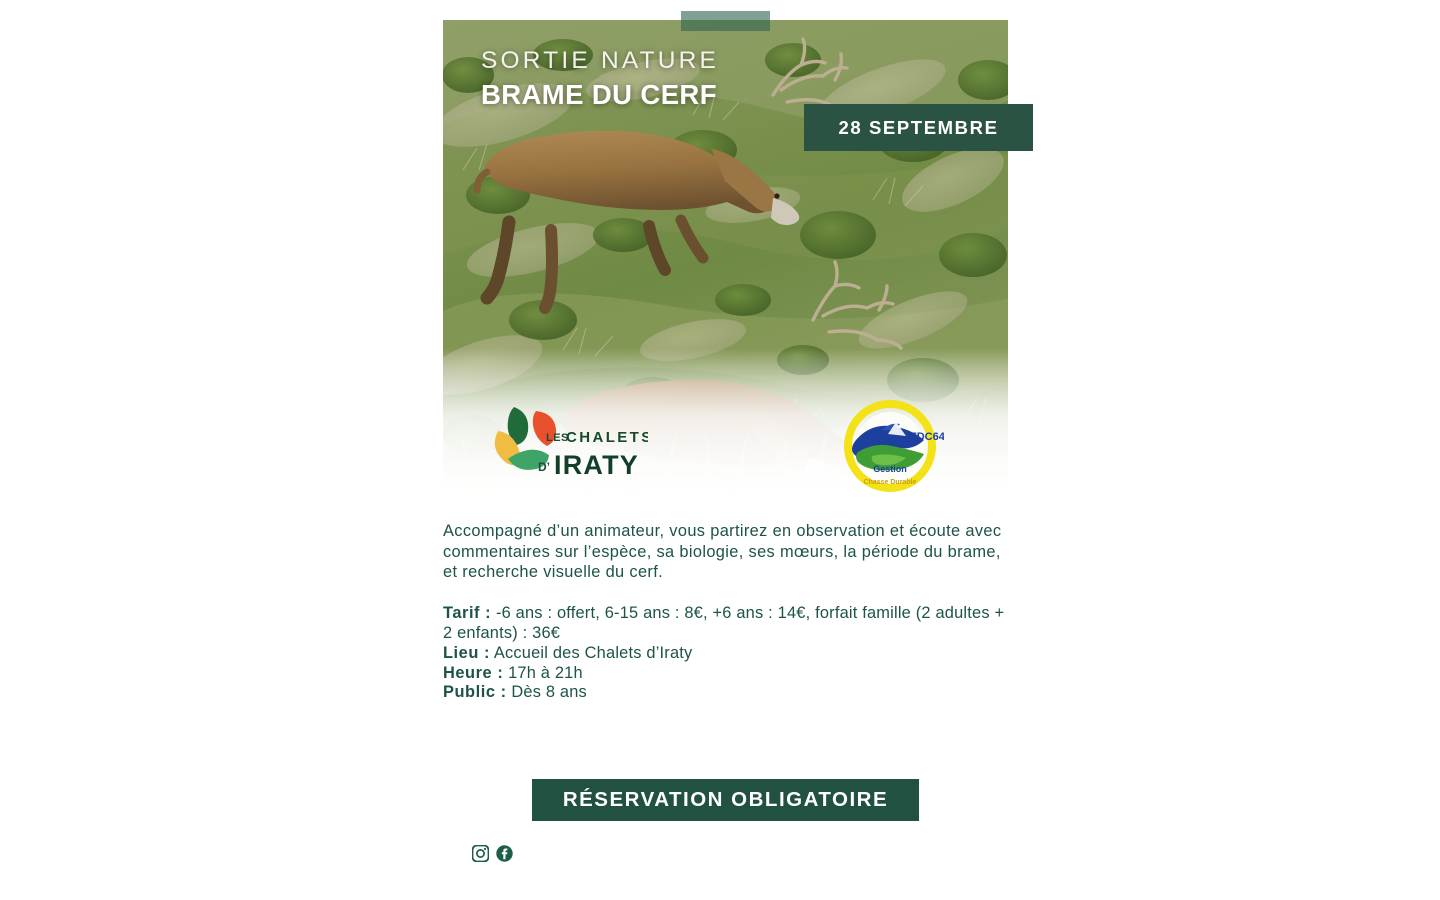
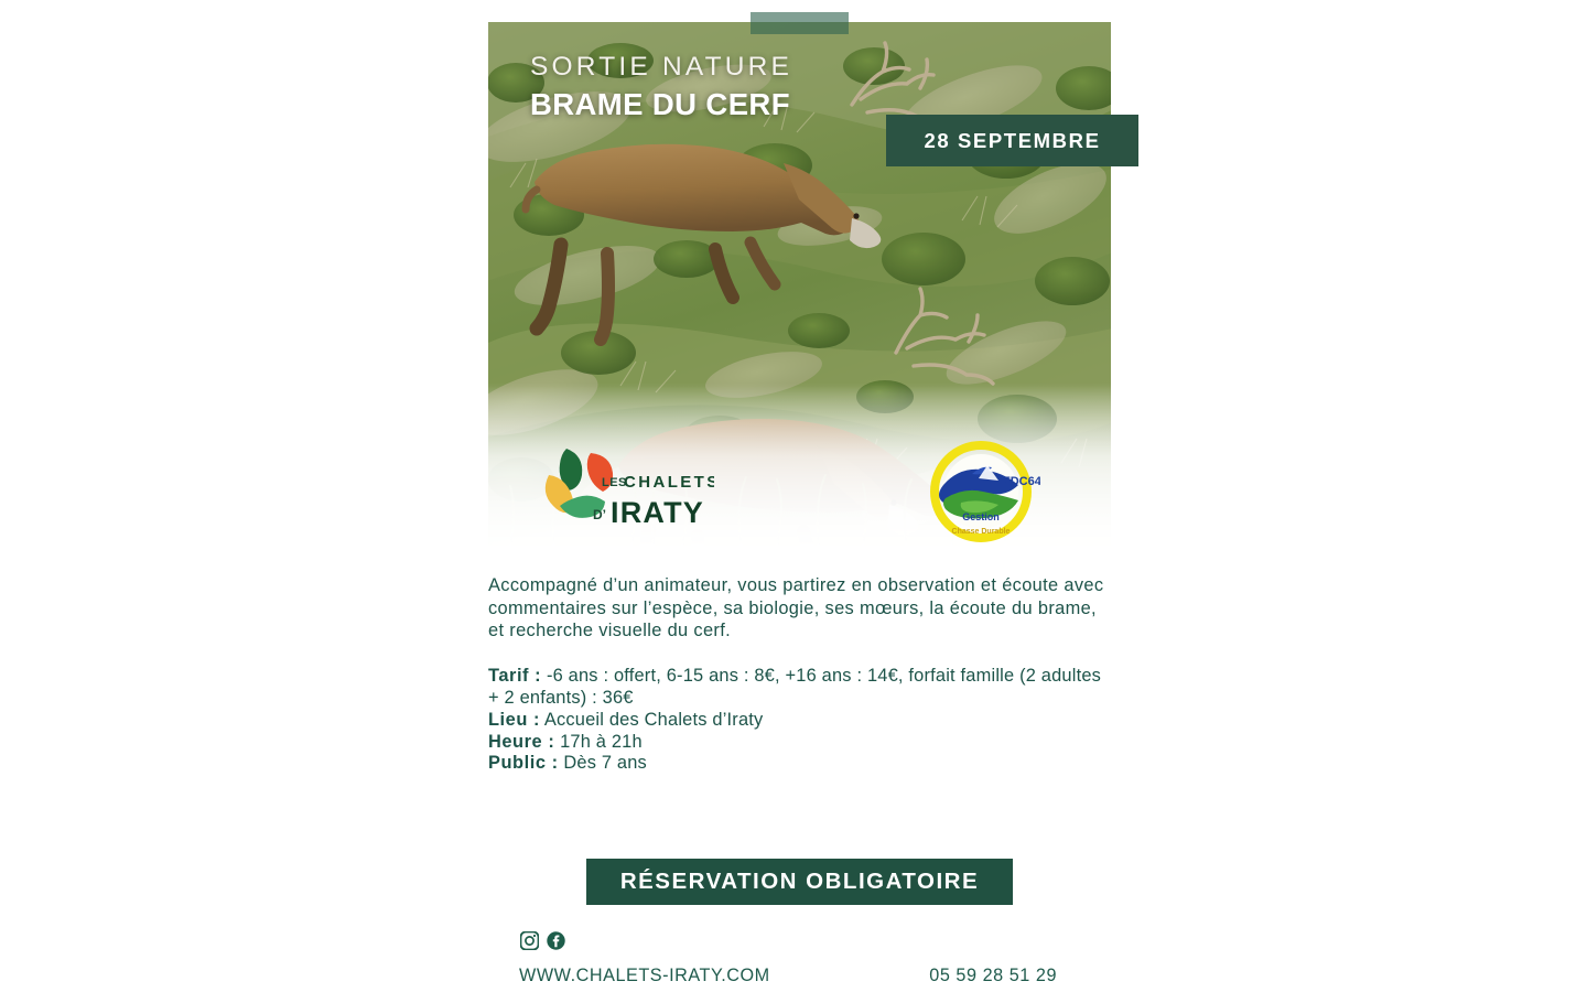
  SORTIE NATURE
  BRAME DU CERF
  LES
  CHALETS
  D’
  IRATY
  FDC64
  Gestion
  28 SEPTEMBRE
- Accompagné d’un animateur, vous partirez en observation et écoute avec commentaires sur l’espèce, sa biologie, ses mœurs, la période du brame, et recherche visuelle du cerf.
+ Accompagné d’un animateur, vous partirez en observation et écoute avec commentaires sur l’espèce, sa biologie, ses mœurs, la écoute du brame, et recherche visuelle du cerf.
- Tarif : -6 ans : offert, 6-15 ans : 8€, +6 ans : 14€, forfait famille (2 adultes + 2 enfants) : 36€
+ Tarif : -6 ans : offert, 6-15 ans : 8€, +16 ans : 14€, forfait famille (2 adultes + 2 enfants) : 36€
  Lieu : Accueil des Chalets d’Iraty
  Heure : 17h à 21h
- Public : Dès 8 ans
+ Public : Dès 7 ans
  RÉSERVATION OBLIGATOIRE
+ WWW.CHALETS-IRATY.COM
+ 05 59 28 51 29
